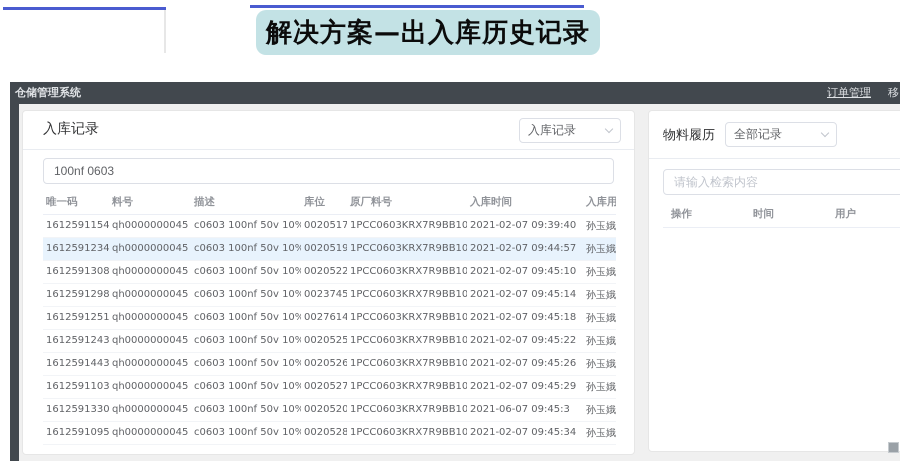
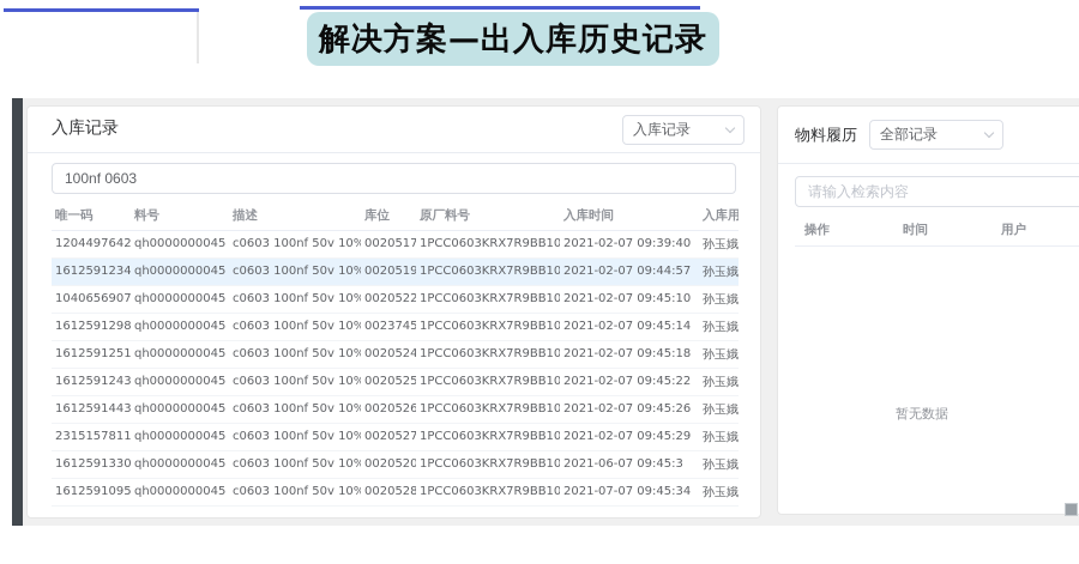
  解决方案—出入库历史记录
- 仓储管理系统
- 订单管理
- 移
  入库记录
  入库记录
  100nf 0603
  唯一码	料号	描述	库位	原厂料号	入库时间	入库用
- 1612591154	qh0000000045	c0603 100nf 50v 10%	0020517	1PCC0603KRX7R9BB10	2021-02-07 09:39:40	孙玉娥
+ 1204497642	qh0000000045	c0603 100nf 50v 10%	0020517	1PCC0603KRX7R9BB10	2021-02-07 09:39:40	孙玉娥
  1612591234	qh0000000045	c0603 100nf 50v 10%	0020519	1PCC0603KRX7R9BB10	2021-02-07 09:44:57	孙玉娥
- 1612591308	qh0000000045	c0603 100nf 50v 10%	0020522	1PCC0603KRX7R9BB10	2021-02-07 09:45:10	孙玉娥
+ 1040656907	qh0000000045	c0603 100nf 50v 10%	0020522	1PCC0603KRX7R9BB10	2021-02-07 09:45:10	孙玉娥
  1612591298	qh0000000045	c0603 100nf 50v 10%	0023745	1PCC0603KRX7R9BB10	2021-02-07 09:45:14	孙玉娥
- 1612591251	qh0000000045	c0603 100nf 50v 10%	0027614	1PCC0603KRX7R9BB10	2021-02-07 09:45:18	孙玉娥
+ 1612591251	qh0000000045	c0603 100nf 50v 10%	0020524	1PCC0603KRX7R9BB10	2021-02-07 09:45:18	孙玉娥
  1612591243	qh0000000045	c0603 100nf 50v 10%	0020525	1PCC0603KRX7R9BB10	2021-02-07 09:45:22	孙玉娥
  1612591443	qh0000000045	c0603 100nf 50v 10%	0020526	1PCC0603KRX7R9BB10	2021-02-07 09:45:26	孙玉娥
- 1612591103	qh0000000045	c0603 100nf 50v 10%	0020527	1PCC0603KRX7R9BB10	2021-02-07 09:45:29	孙玉娥
+ 2315157811	qh0000000045	c0603 100nf 50v 10%	0020527	1PCC0603KRX7R9BB10	2021-02-07 09:45:29	孙玉娥
  1612591330	qh0000000045	c0603 100nf 50v 10%	0020520	1PCC0603KRX7R9BB10	2021-06-07 09:45:3	孙玉娥
- 1612591095	qh0000000045	c0603 100nf 50v 10%	0020528	1PCC0603KRX7R9BB10	2021-02-07 09:45:34	孙玉娥
+ 1612591095	qh0000000045	c0603 100nf 50v 10%	0020528	1PCC0603KRX7R9BB10	2021-07-07 09:45:34	孙玉娥
  物料履历
  全部记录
  请输入检索内容
  操作	时间	用户
+ 暂无数据
